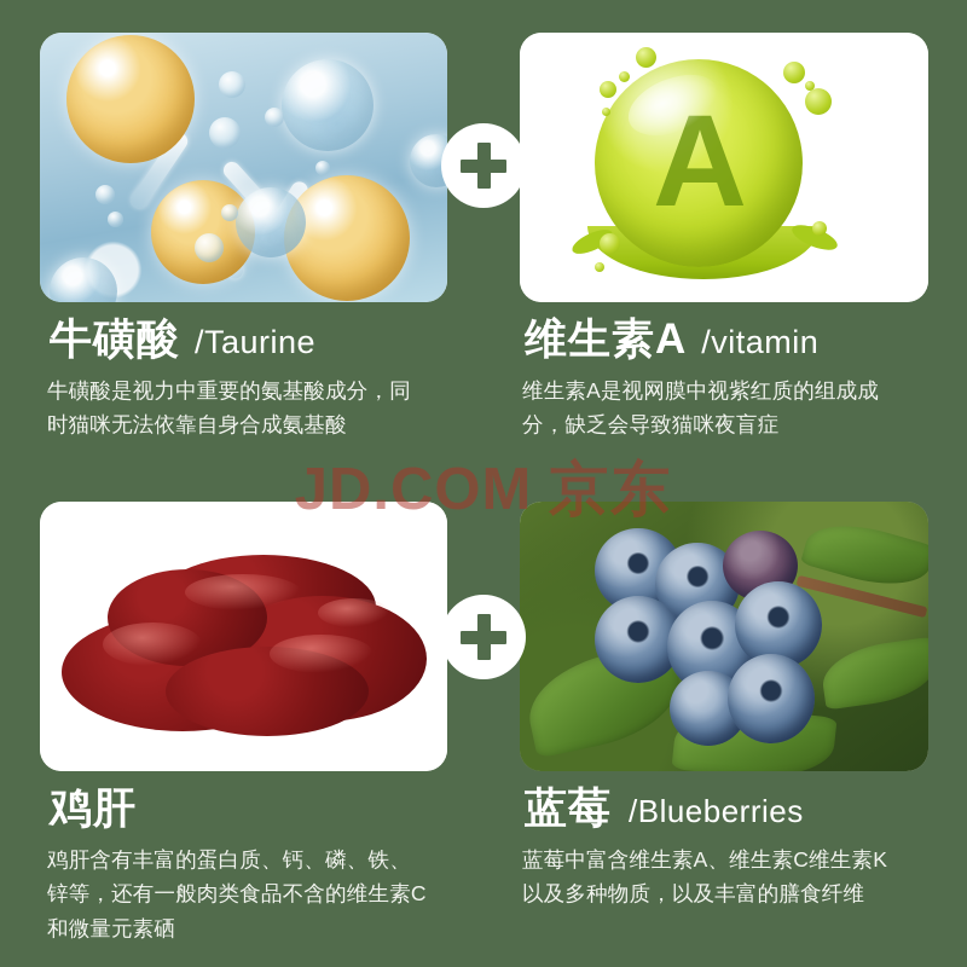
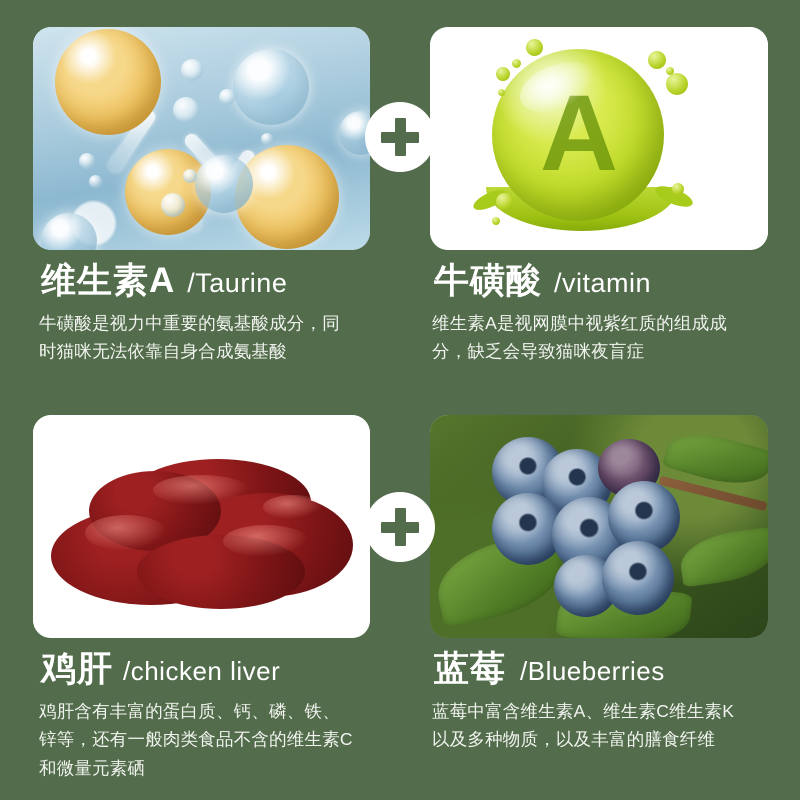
- 牛磺酸
+ 维生素A
  /Taurine
  牛磺酸是视力中重要的氨基酸成分，同时猫咪无法依靠自身合成氨基酸
  A
- 维生素A
+ 牛磺酸
  /vitamin
  维生素A是视网膜中视紫红质的组成成分，缺乏会导致猫咪夜盲症
  鸡肝
+ /chicken liver
  鸡肝含有丰富的蛋白质、钙、磷、铁、锌等，还有一般肉类食品不含的维生素C和微量元素硒
  蓝莓
  /Blueberries
  蓝莓中富含维生素A、维生素C维生素K以及多种物质，以及丰富的膳食纤维
- JD.COM 京东
